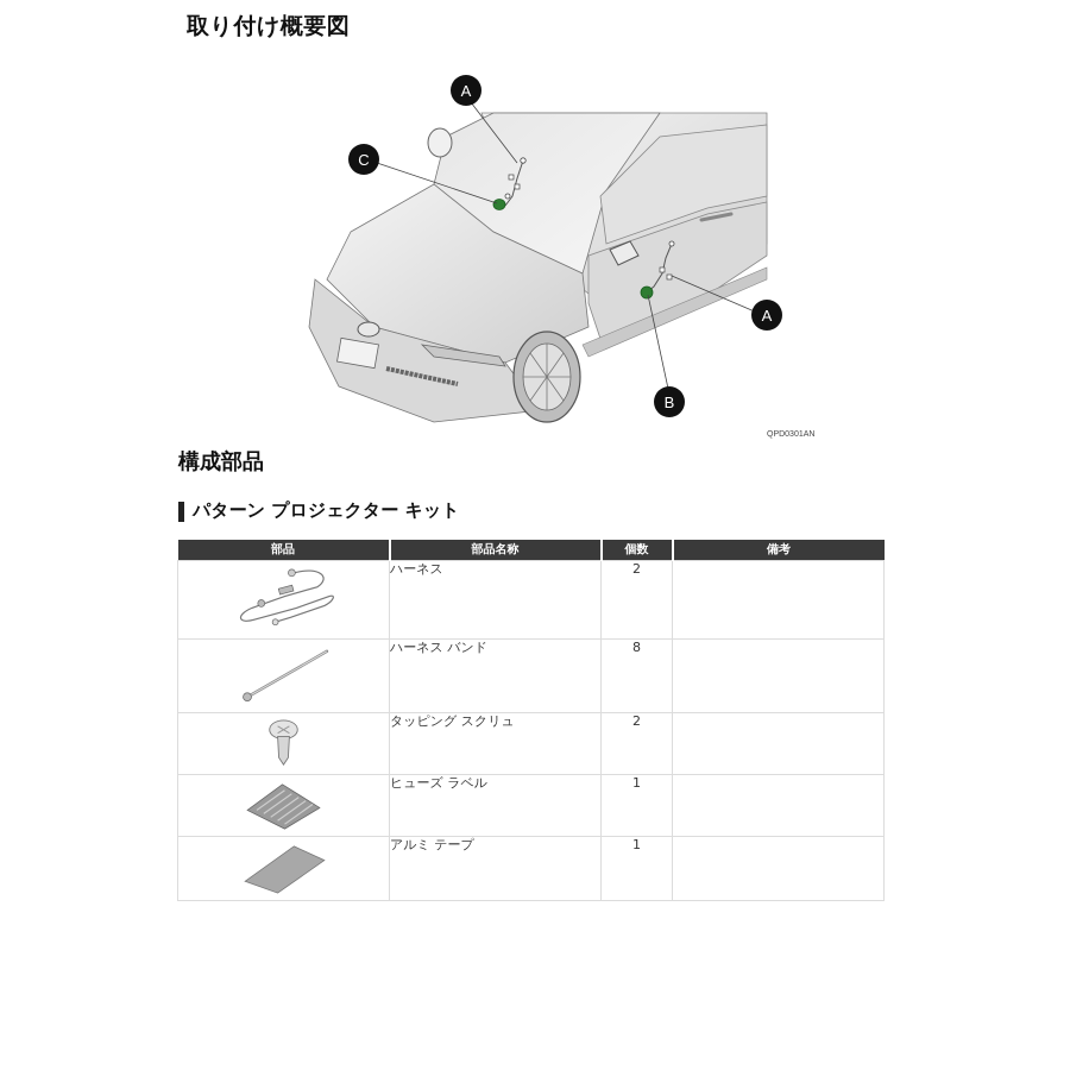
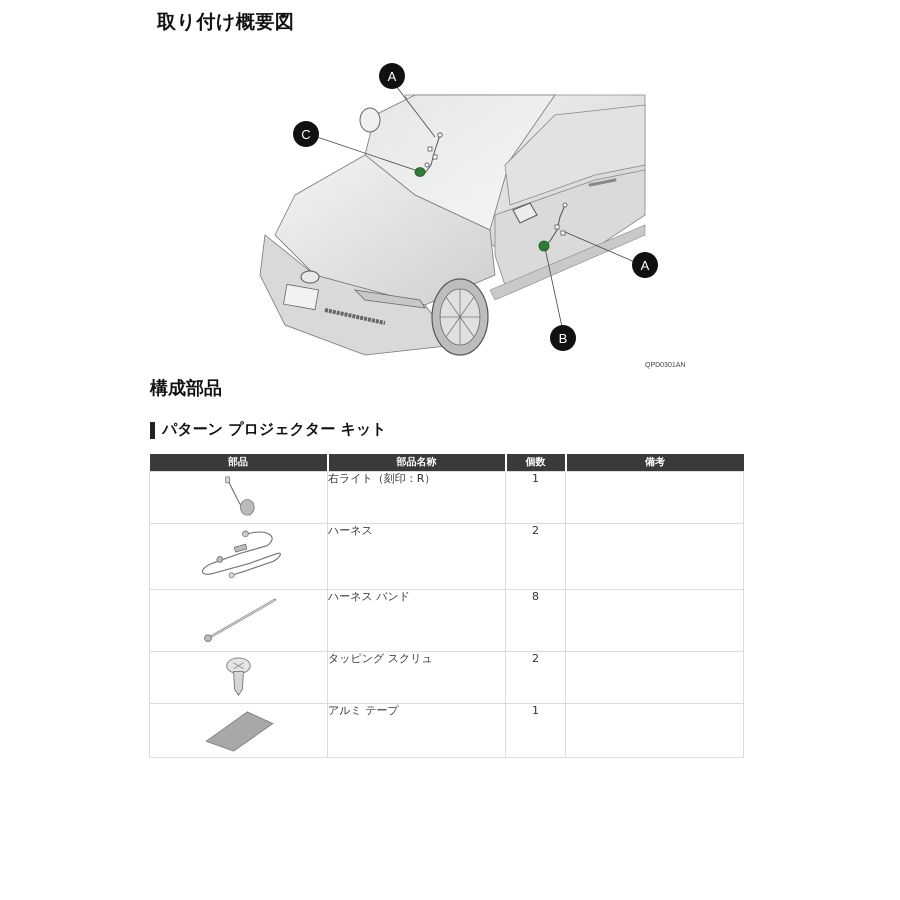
  取り付け概要図
  A
  C
  A
  B
  構成部品
  パターン プロジェクター キット
  部品	部品名称	個数	備考
+ 	右ライト（刻印：R）	1
  	ハーネス	2
  	ハーネス バンド	8
  	タッピング スクリュ	2
- 	ヒューズ ラベル	1
  	アルミ テープ	1
